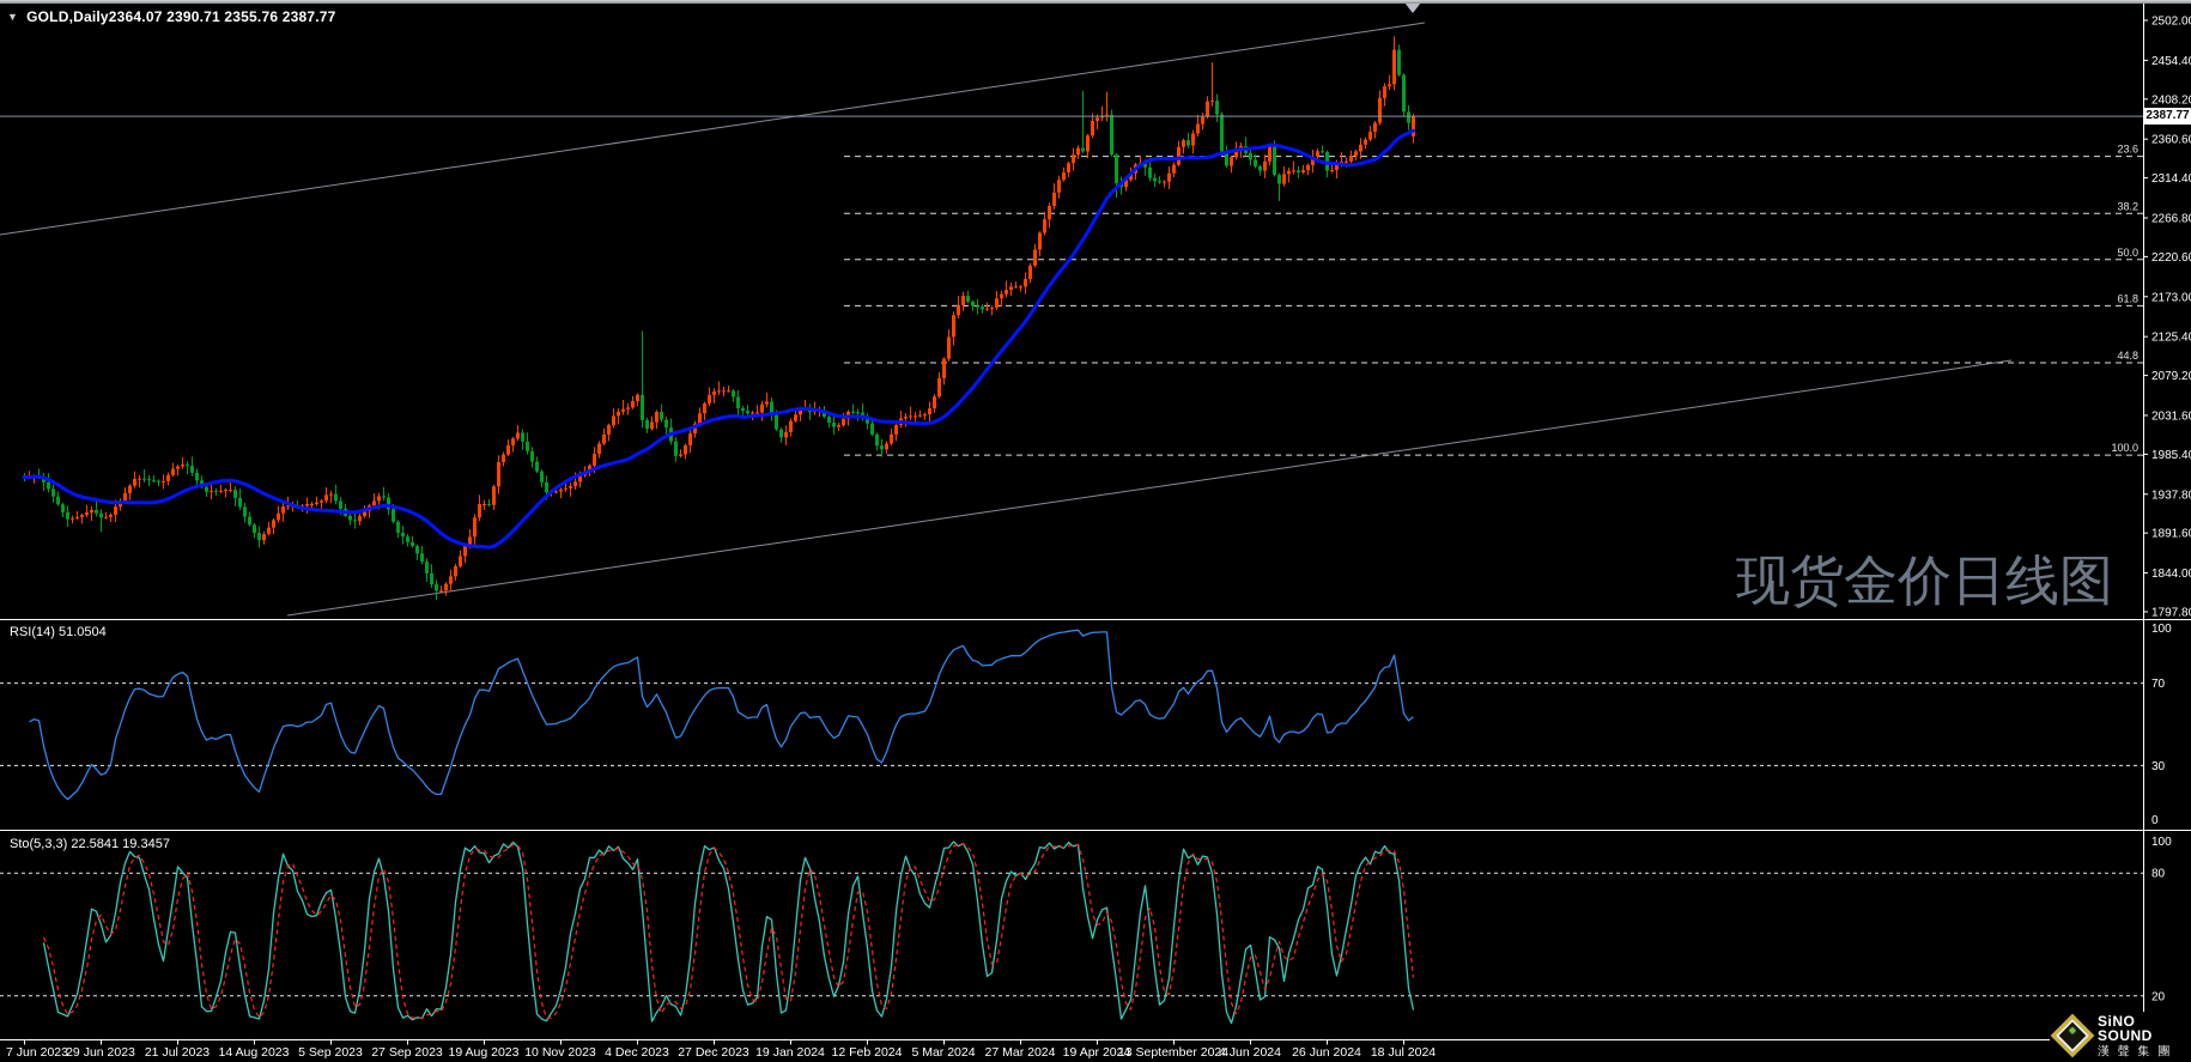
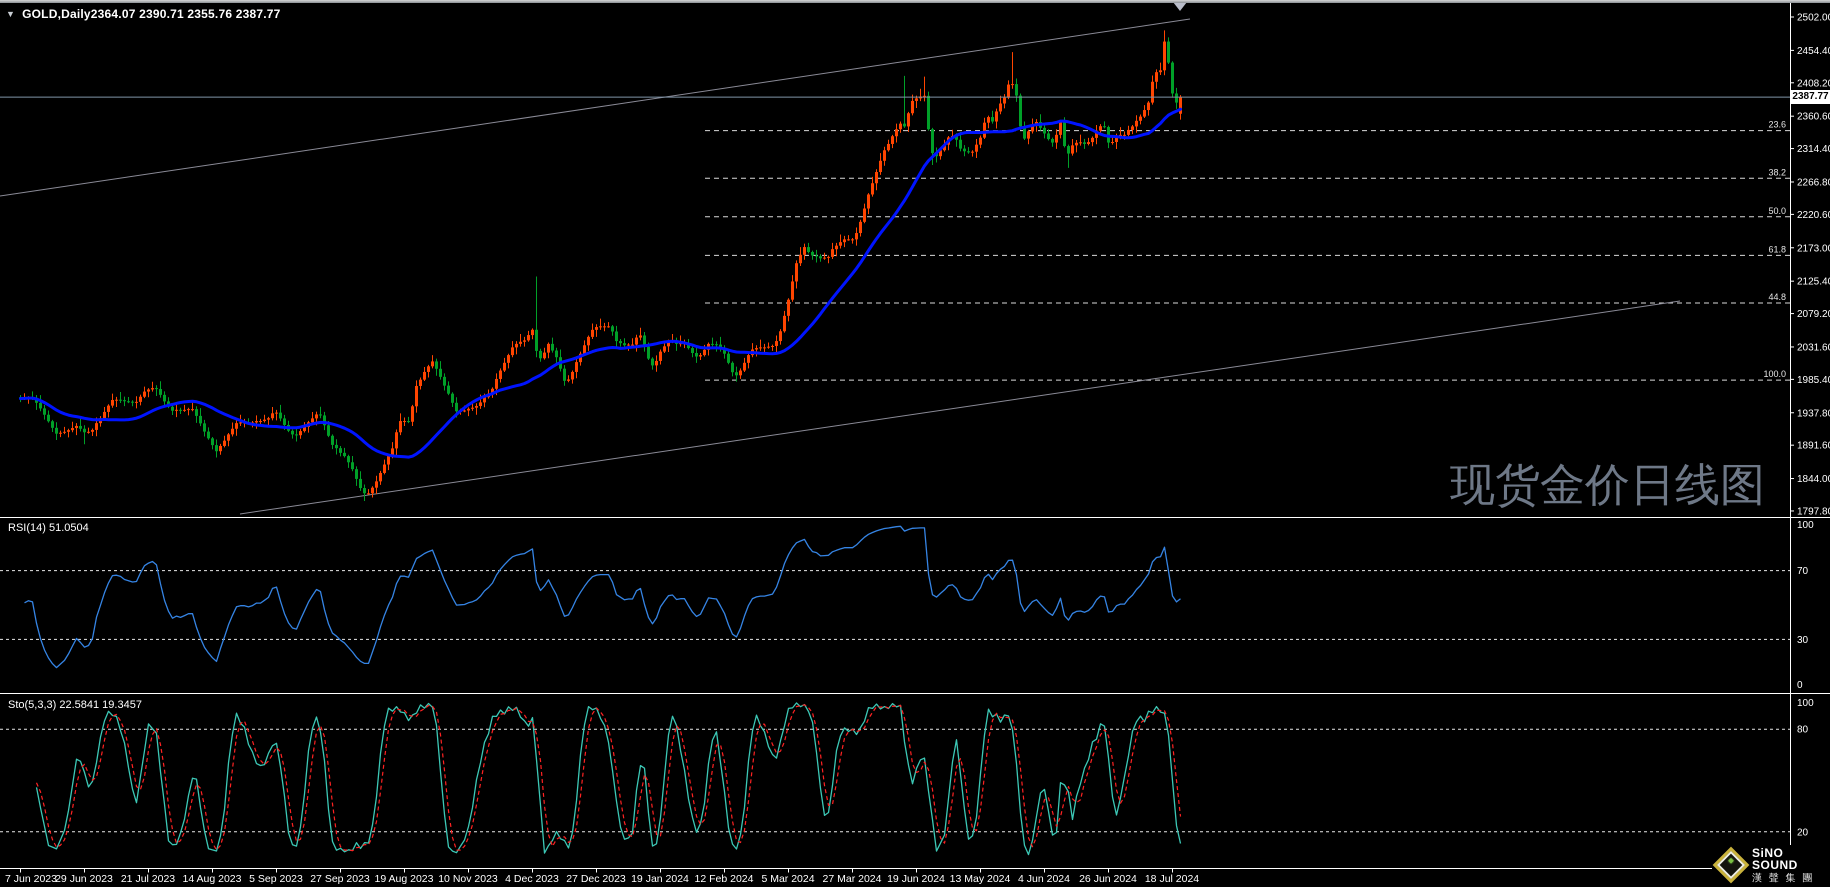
  ▼ GOLD,Daily2364.07 2390.71 2355.76 2387.77
  现货金价日线图
  23.6
  38.2
  50.0
  61.8
  44.8
  100.0
  2502.0
  2454.4
  2408.2
  2360.6
  2314.4
  2266.8
  2220.6
  2173.0
  2125.4
  2079.2
  2031.6
  1985.4
  1937.8
  1891.6
  1844.0
  1797.8
  100
  70
  30
  0
  100
  80
  20
  7 Jun 2023
  29 Jun 2023
  21 Jul 2023
  14 Aug 2023
  5 Sep 2023
  27 Sep 2023
  19 Aug 2023
  10 Nov 2023
  4 Dec 2023
  27 Dec 2023
  19 Jan 2024
  12 Feb 2024
  5 Mar 2024
  27 Mar 2024
- 19 Apr 2024
+ 19 Jun 2024
- 13 September 2024
+ 13 May 2024
  4 Jun 2024
  26 Jun 2024
  18 Jul 2024
  RSI(14) 51.0504
  Sto(5,3,3) 22.5841 19.3457
  2387.77
  SiNO SOUND
  漢 聲 集 團
